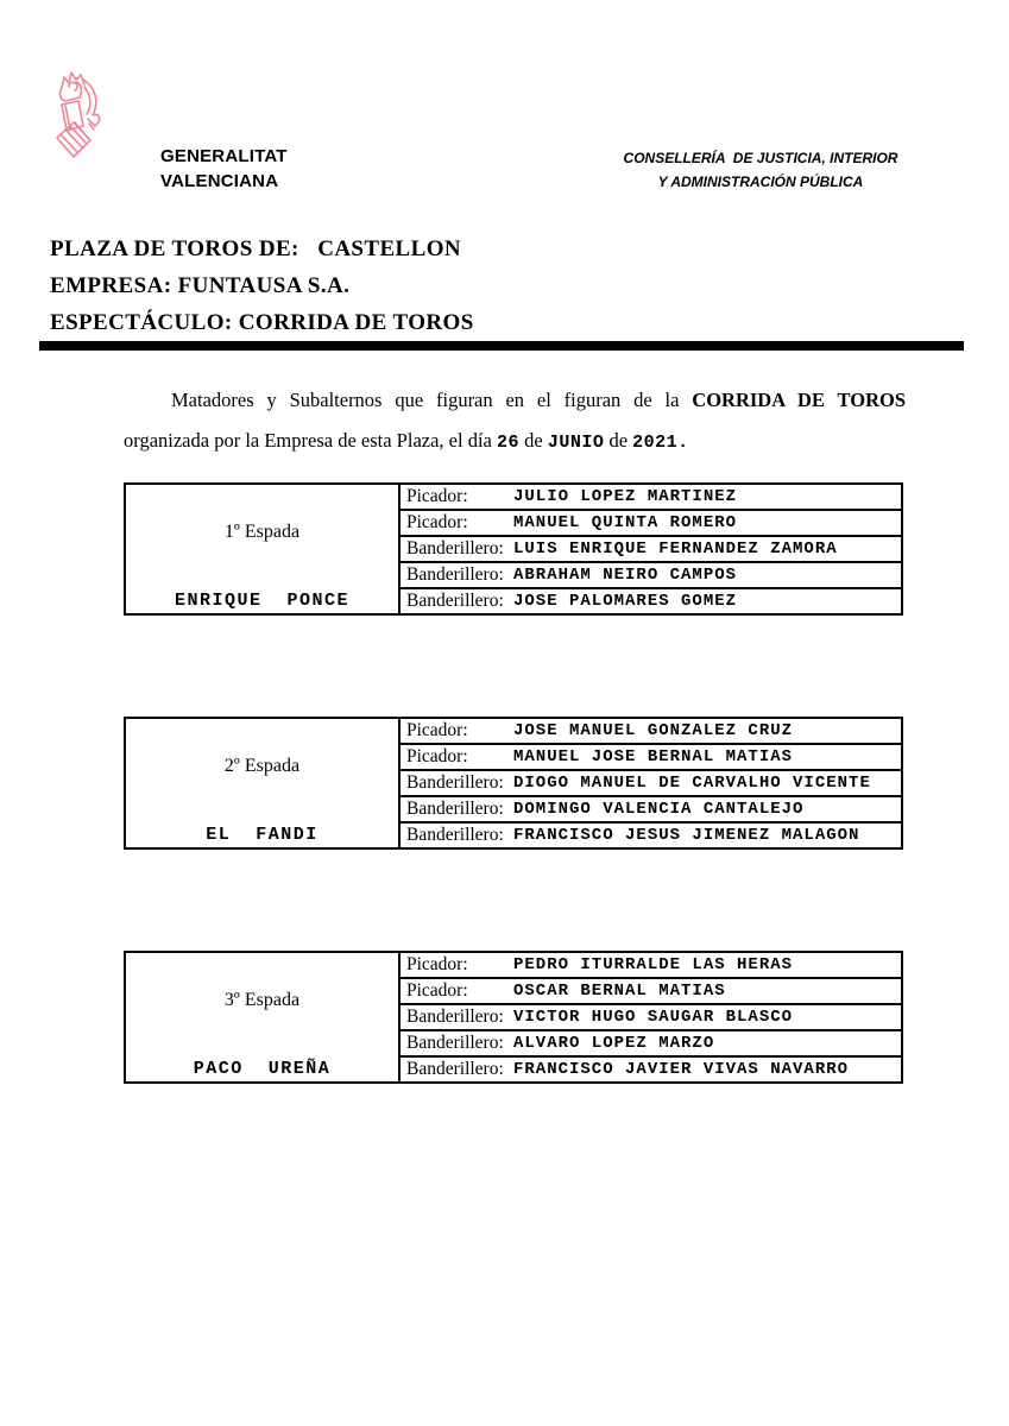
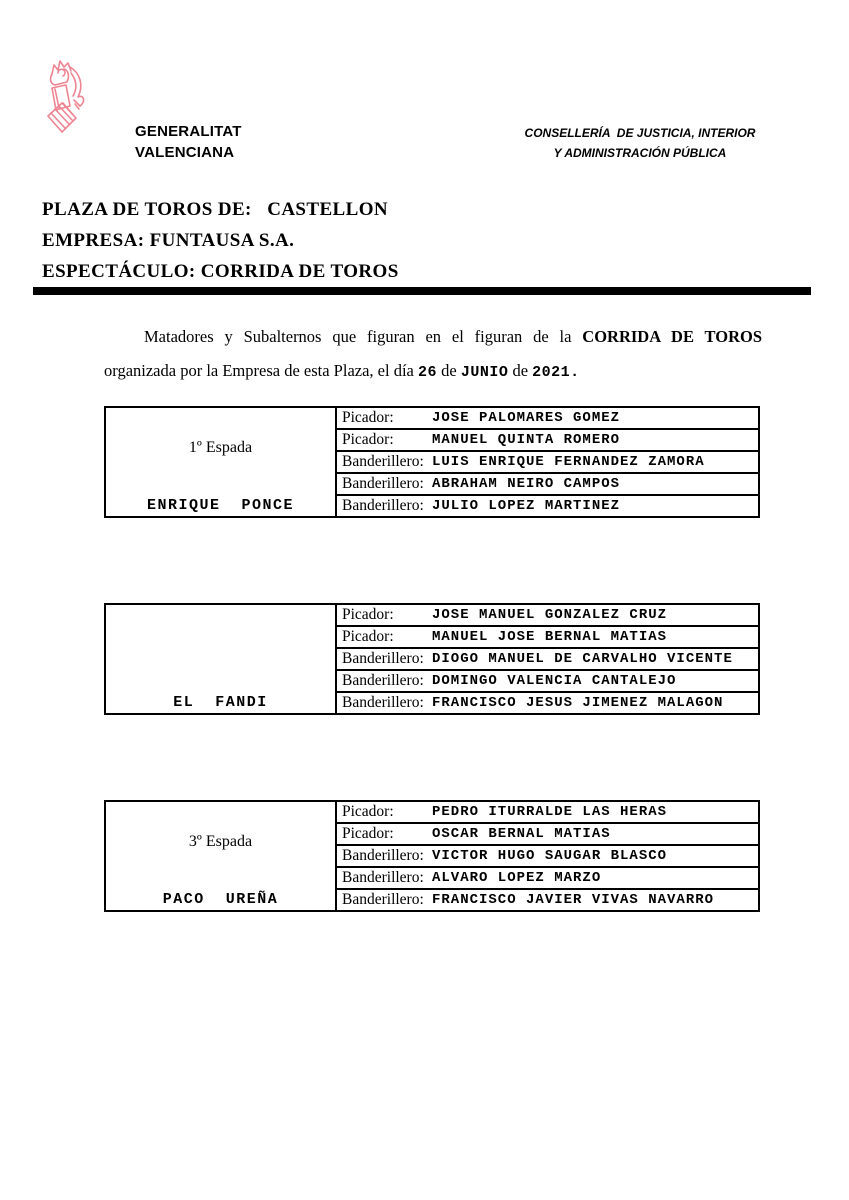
  GENERALITAT
  VALENCIANA
  CONSELLERÍA DE JUSTICIA, INTERIOR
  Y ADMINISTRACIÓN PÚBLICA
  PLAZA DE TOROS DE: CASTELLON
  EMPRESA: FUNTAUSA S.A.
  ESPECTÁCULO: CORRIDA DE TOROS
  Matadores y Subalternos que figuran en el figuran de la CORRIDA DE TOROS
  organizada por la Empresa de esta Plaza, el día 26 de JUNIO de 2021.
  1º Espada
  ENRIQUE PONCE
  Picador:
- JULIO LOPEZ MARTINEZ
+ JOSE PALOMARES GOMEZ
  Picador:
  MANUEL QUINTA ROMERO
  Banderillero:
  LUIS ENRIQUE FERNANDEZ ZAMORA
  Banderillero:
  ABRAHAM NEIRO CAMPOS
  Banderillero:
- JOSE PALOMARES GOMEZ
+ JULIO LOPEZ MARTINEZ
- 2º Espada
  EL FANDI
  Picador:
  JOSE MANUEL GONZALEZ CRUZ
  Picador:
  MANUEL JOSE BERNAL MATIAS
  Banderillero:
  DIOGO MANUEL DE CARVALHO VICENTE
  Banderillero:
  DOMINGO VALENCIA CANTALEJO
  Banderillero:
  FRANCISCO JESUS JIMENEZ MALAGON
  3º Espada
  PACO UREÑA
  Picador:
  PEDRO ITURRALDE LAS HERAS
  Picador:
  OSCAR BERNAL MATIAS
  Banderillero:
  VICTOR HUGO SAUGAR BLASCO
  Banderillero:
  ALVARO LOPEZ MARZO
  Banderillero:
  FRANCISCO JAVIER VIVAS NAVARRO
